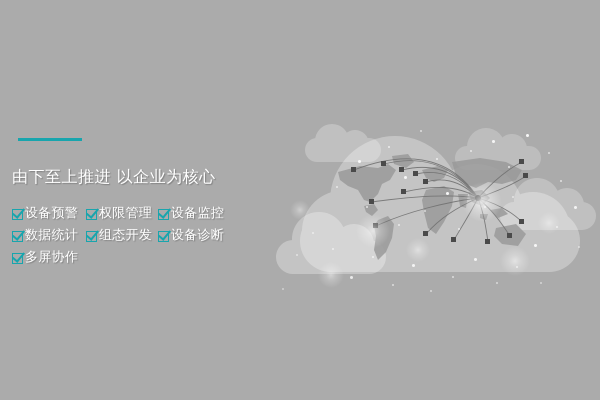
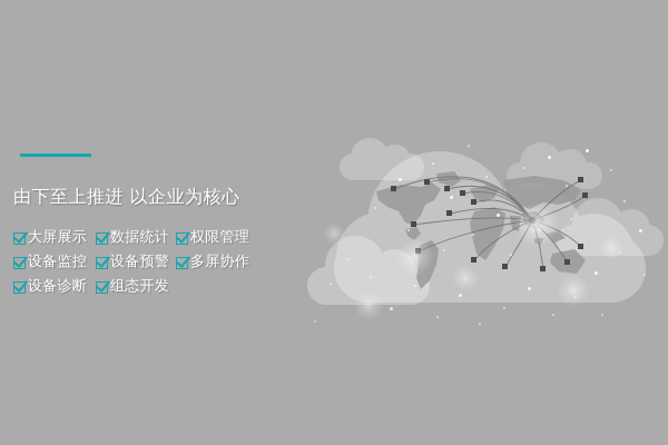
  由下至上推进 以企业为核心
+ 大屏展示
- 设备预警
+ 数据统计
  权限管理
  设备监控
- 数据统计
+ 设备预警
- 组态开发
+ 多屏协作
  设备诊断
- 多屏协作
+ 组态开发
